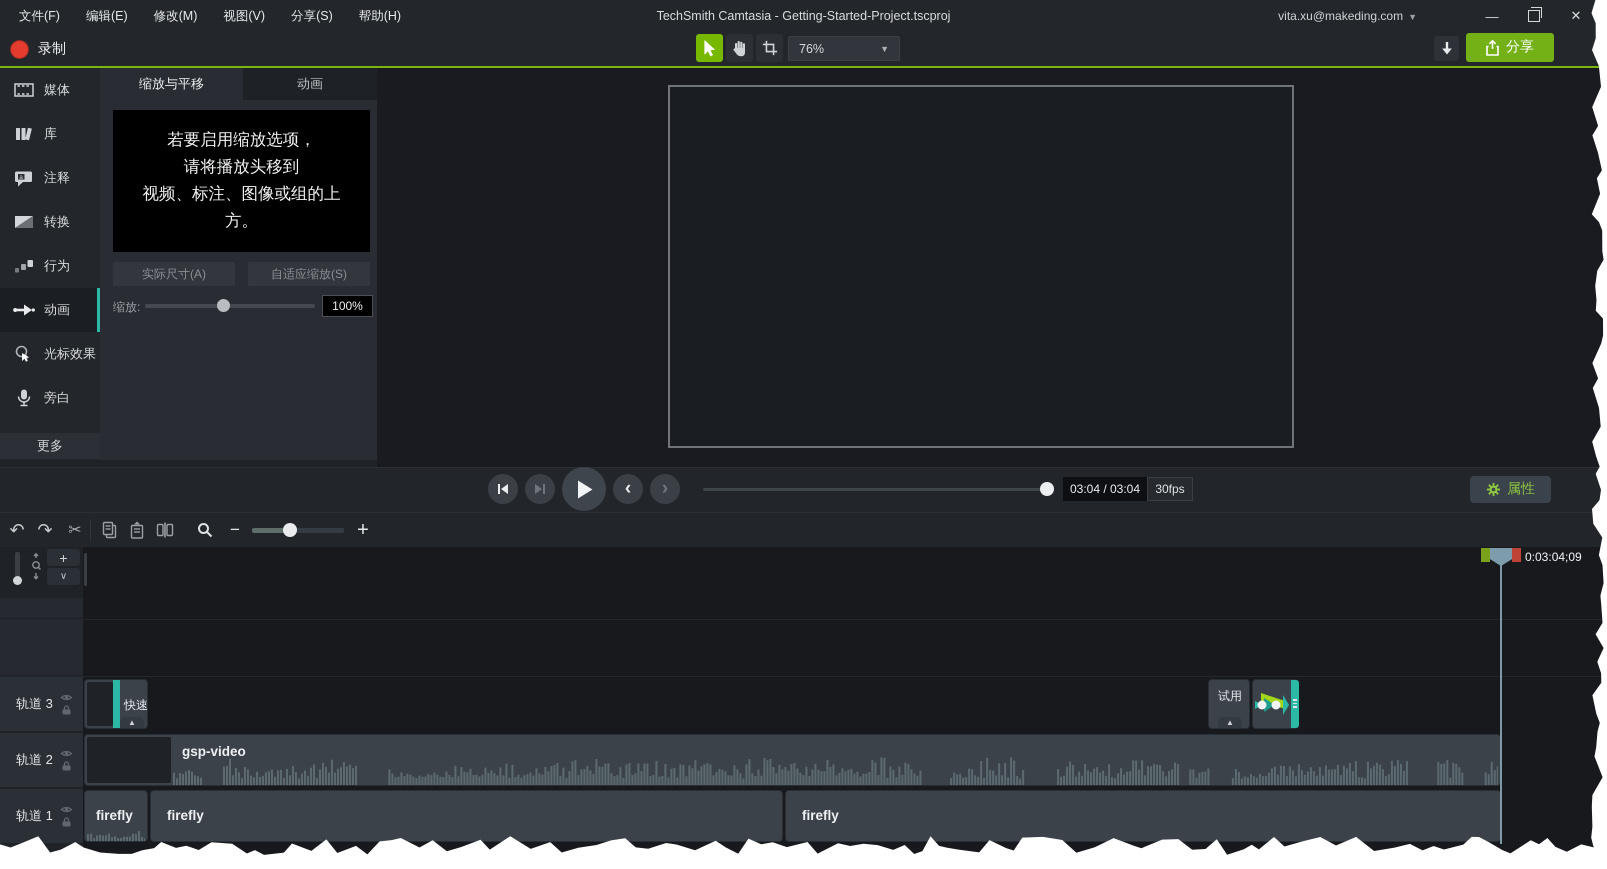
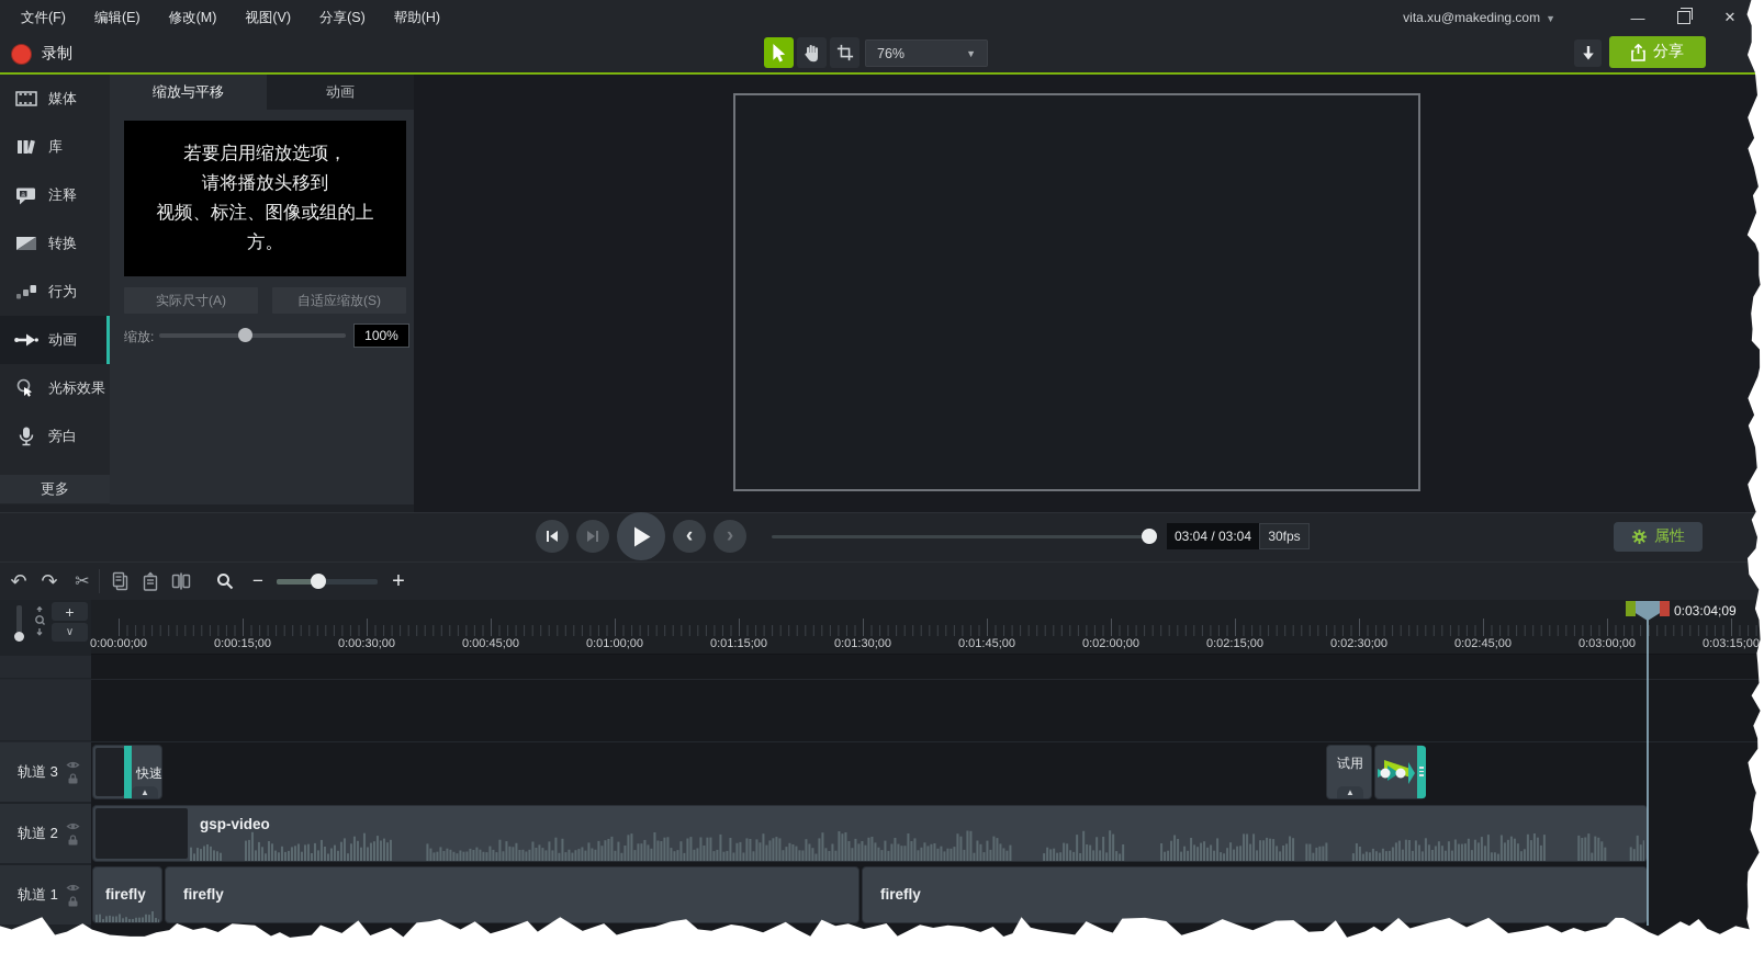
  文件(F)
  编辑(E)
  修改(M)
  视图(V)
  分享(S)
  帮助(H)
- TechSmith Camtasia - Getting-Started-Project.tscproj
  vita.xu@makeding.com ▼
  —
  ✕
  录制
  76%
  ▼
  分享
  媒体
  库
  注释
  转换
  行为
  动画
  光标效果
  旁白
  更多
  缩放与平移
  动画
  若要启用缩放选项，
  请将播放头移到
  视频、标注、图像或组的上
  方。
  实际尺寸(A)
  自适应缩放(S)
  缩放:
  100%
  ‹
  ›
  03:04 / 03:04
  30fps
  属性
  ↶
  ↷
  ✂
  −
  +
  +
  ∨
+ 0:00:00;00
+ 0:00:15;00
+ 0:00:30;00
+ 0:00:45;00
+ 0:01:00;00
+ 0:01:15;00
+ 0:01:30;00
+ 0:01:45;00
+ 0:02:00;00
+ 0:02:15;00
+ 0:02:30;00
+ 0:02:45;00
+ 0:03:00;00
+ 0:03:15;00
  轨道 3
  轨道 2
  轨道 1
  快速
  ▲
  试用
  ▲
  gsp-video
  firefly
  firefly
  firefly
  0:03:04;09
